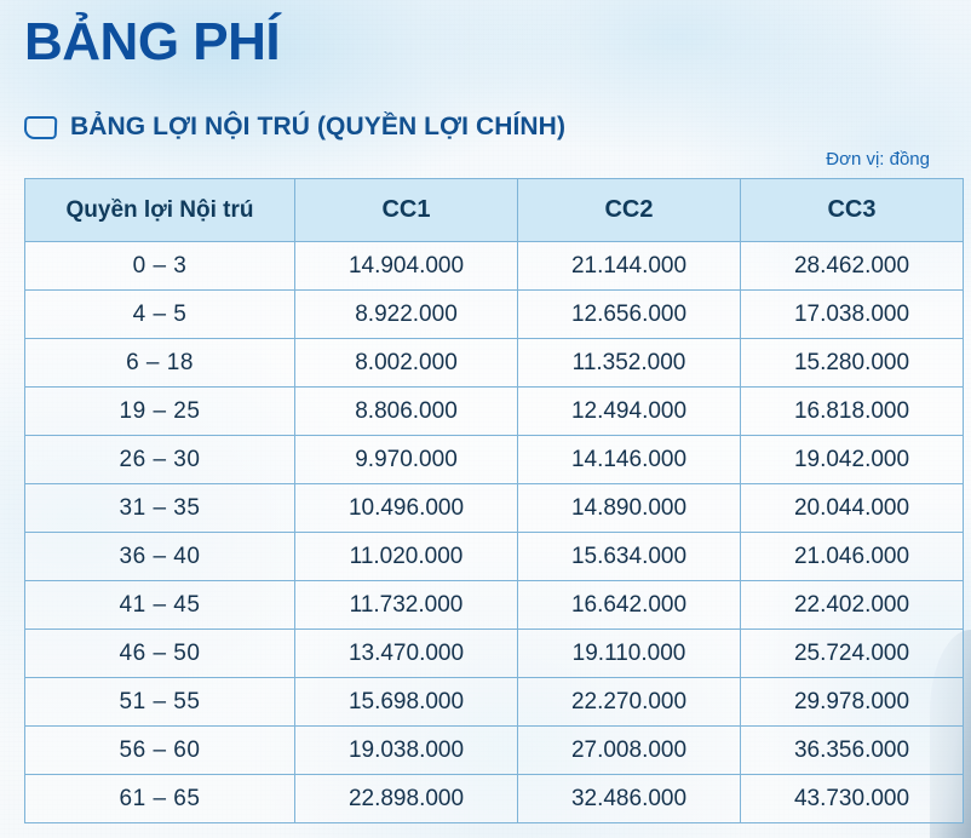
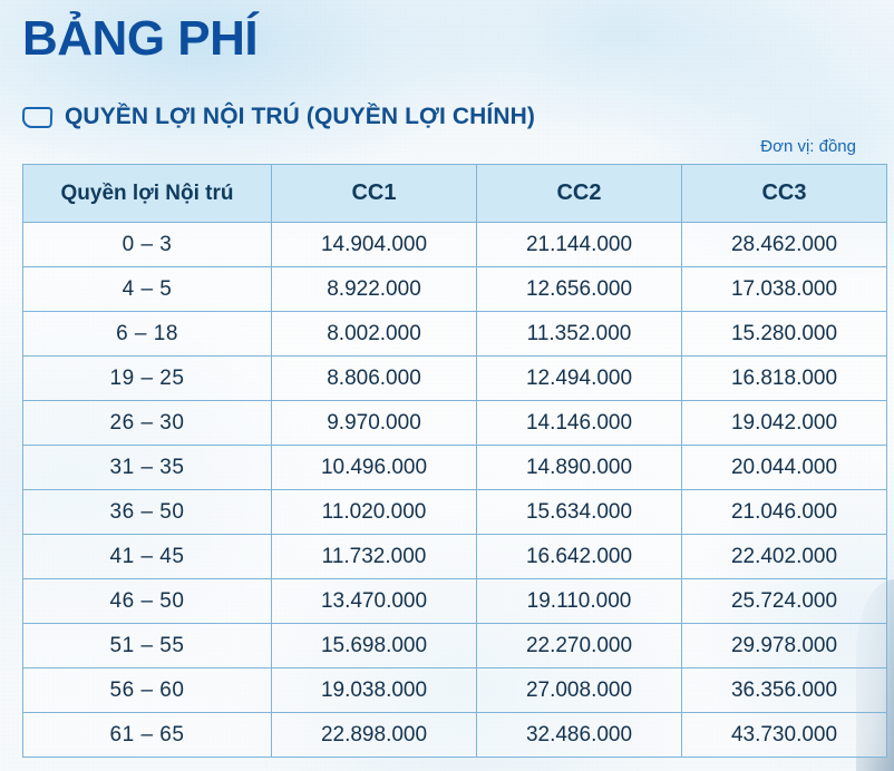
  BẢNG PHÍ
- BẢNG LỢI NỘI TRÚ (QUYỀN LỢI CHÍNH)
+ QUYỀN LỢI NỘI TRÚ (QUYỀN LỢI CHÍNH)
  Đơn vị: đồng
  Quyền lợi Nội trú	CC1	CC2	CC3
  0 – 3	14.904.000	21.144.000	28.462.000
  4 – 5	8.922.000	12.656.000	17.038.000
  6 – 18	8.002.000	11.352.000	15.280.000
  19 – 25	8.806.000	12.494.000	16.818.000
  26 – 30	9.970.000	14.146.000	19.042.000
  31 – 35	10.496.000	14.890.000	20.044.000
- 36 – 40	11.020.000	15.634.000	21.046.000
+ 36 – 50	11.020.000	15.634.000	21.046.000
  41 – 45	11.732.000	16.642.000	22.402.000
  46 – 50	13.470.000	19.110.000	25.724.000
  51 – 55	15.698.000	22.270.000	29.978.000
  56 – 60	19.038.000	27.008.000	36.356.000
  61 – 65	22.898.000	32.486.000	43.730.000
